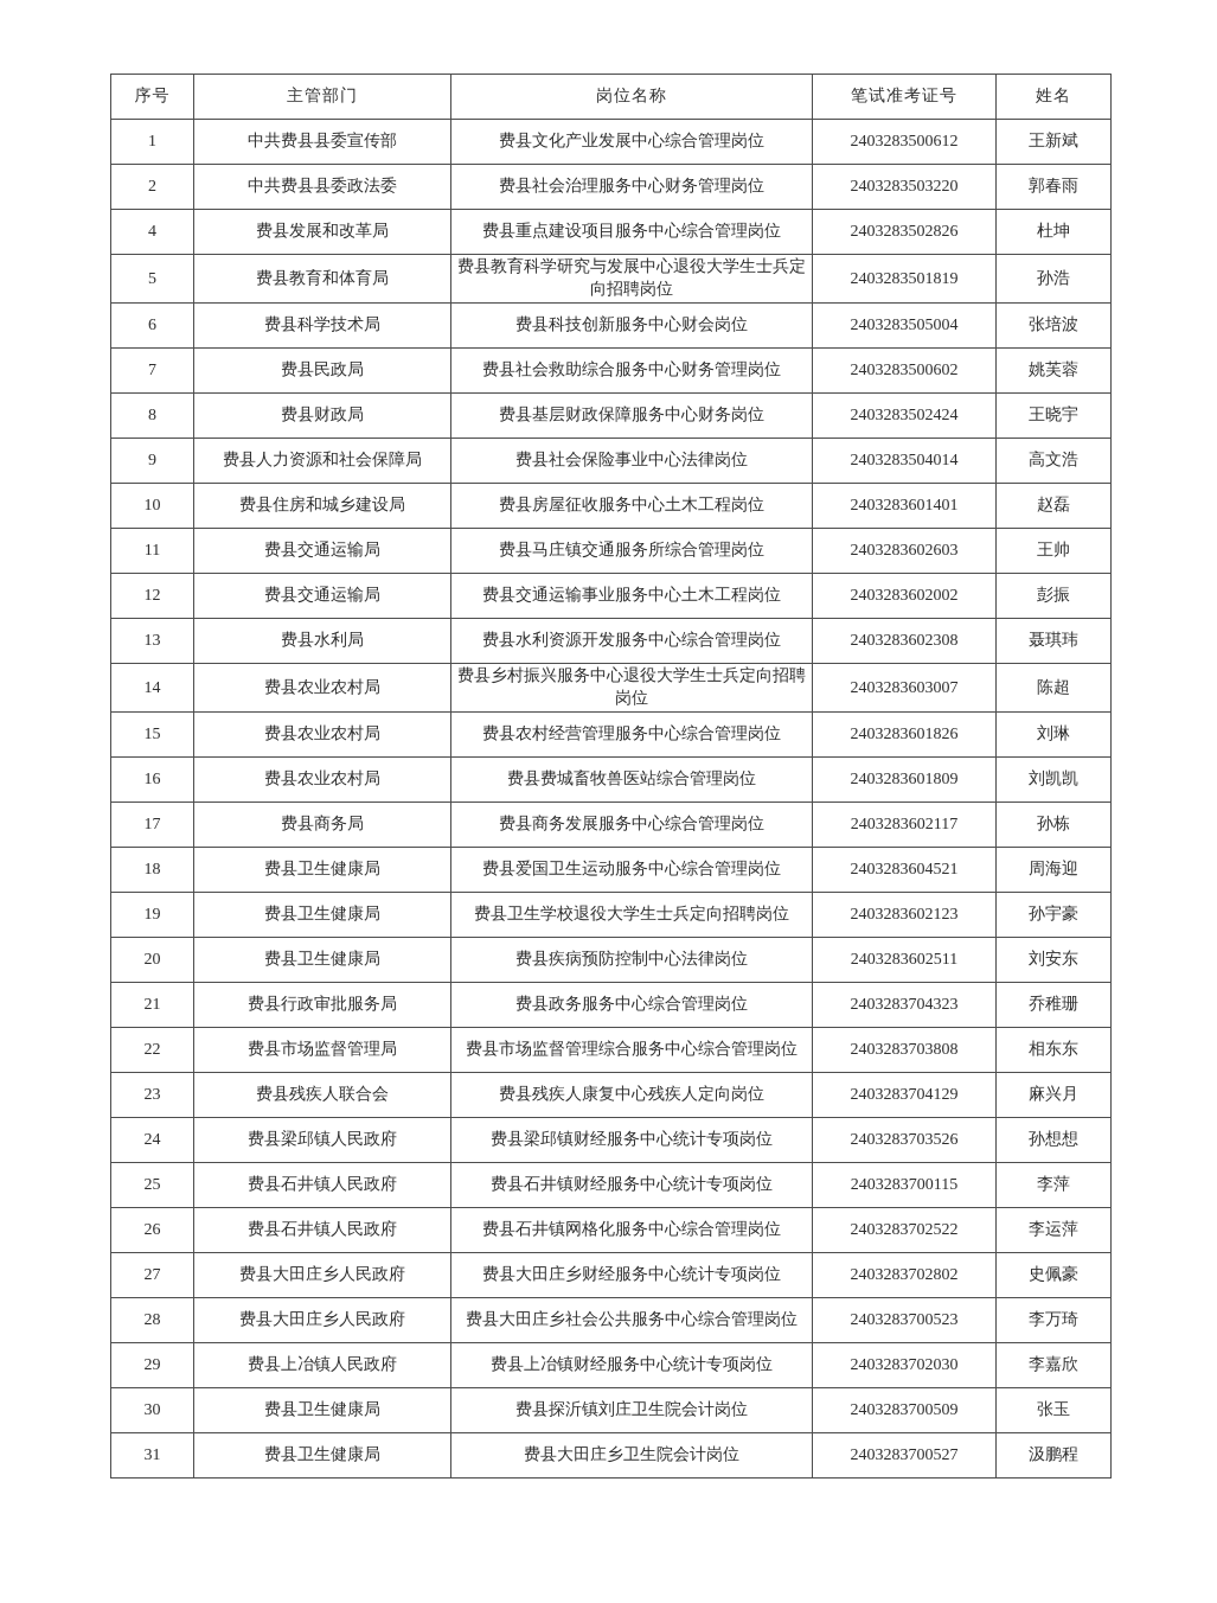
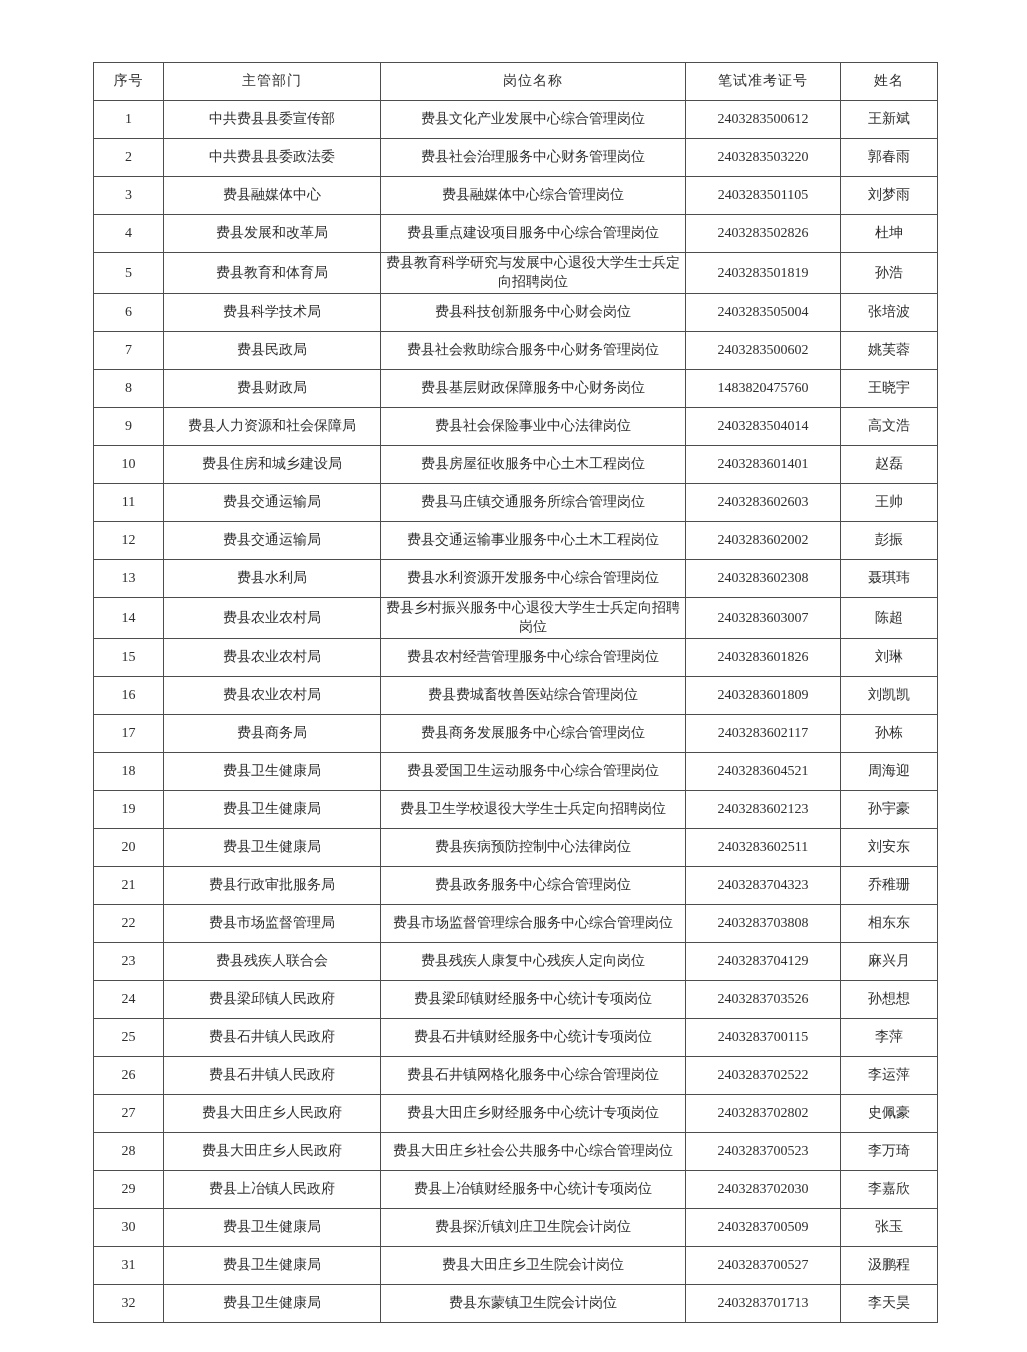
  序号	主管部门	岗位名称	笔试准考证号	姓名
  1	中共费县县委宣传部	费县文化产业发展中心综合管理岗位	2403283500612	王新斌
  2	中共费县县委政法委	费县社会治理服务中心财务管理岗位	2403283503220	郭春雨
+ 3	费县融媒体中心	费县融媒体中心综合管理岗位	2403283501105	刘梦雨
  4	费县发展和改革局	费县重点建设项目服务中心综合管理岗位	2403283502826	杜坤
  5	费县教育和体育局	费县教育科学研究与发展中心退役大学生士兵定向招聘岗位	2403283501819	孙浩
  6	费县科学技术局	费县科技创新服务中心财会岗位	2403283505004	张培波
  7	费县民政局	费县社会救助综合服务中心财务管理岗位	2403283500602	姚芙蓉
- 8	费县财政局	费县基层财政保障服务中心财务岗位	2403283502424	王晓宇
+ 8	费县财政局	费县基层财政保障服务中心财务岗位	1483820475760	王晓宇
  9	费县人力资源和社会保障局	费县社会保险事业中心法律岗位	2403283504014	高文浩
  10	费县住房和城乡建设局	费县房屋征收服务中心土木工程岗位	2403283601401	赵磊
  11	费县交通运输局	费县马庄镇交通服务所综合管理岗位	2403283602603	王帅
  12	费县交通运输局	费县交通运输事业服务中心土木工程岗位	2403283602002	彭振
  13	费县水利局	费县水利资源开发服务中心综合管理岗位	2403283602308	聂琪玮
  14	费县农业农村局	费县乡村振兴服务中心退役大学生士兵定向招聘岗位	2403283603007	陈超
  15	费县农业农村局	费县农村经营管理服务中心综合管理岗位	2403283601826	刘琳
  16	费县农业农村局	费县费城畜牧兽医站综合管理岗位	2403283601809	刘凯凯
  17	费县商务局	费县商务发展服务中心综合管理岗位	2403283602117	孙栋
  18	费县卫生健康局	费县爱国卫生运动服务中心综合管理岗位	2403283604521	周海迎
  19	费县卫生健康局	费县卫生学校退役大学生士兵定向招聘岗位	2403283602123	孙宇豪
  20	费县卫生健康局	费县疾病预防控制中心法律岗位	2403283602511	刘安东
  21	费县行政审批服务局	费县政务服务中心综合管理岗位	2403283704323	乔稚珊
  22	费县市场监督管理局	费县市场监督管理综合服务中心综合管理岗位	2403283703808	相东东
  23	费县残疾人联合会	费县残疾人康复中心残疾人定向岗位	2403283704129	麻兴月
  24	费县梁邱镇人民政府	费县梁邱镇财经服务中心统计专项岗位	2403283703526	孙想想
  25	费县石井镇人民政府	费县石井镇财经服务中心统计专项岗位	2403283700115	李萍
  26	费县石井镇人民政府	费县石井镇网格化服务中心综合管理岗位	2403283702522	李运萍
  27	费县大田庄乡人民政府	费县大田庄乡财经服务中心统计专项岗位	2403283702802	史佩豪
  28	费县大田庄乡人民政府	费县大田庄乡社会公共服务中心综合管理岗位	2403283700523	李万琦
  29	费县上冶镇人民政府	费县上冶镇财经服务中心统计专项岗位	2403283702030	李嘉欣
  30	费县卫生健康局	费县探沂镇刘庄卫生院会计岗位	2403283700509	张玉
  31	费县卫生健康局	费县大田庄乡卫生院会计岗位	2403283700527	汲鹏程
+ 32	费县卫生健康局	费县东蒙镇卫生院会计岗位	2403283701713	李天昊
